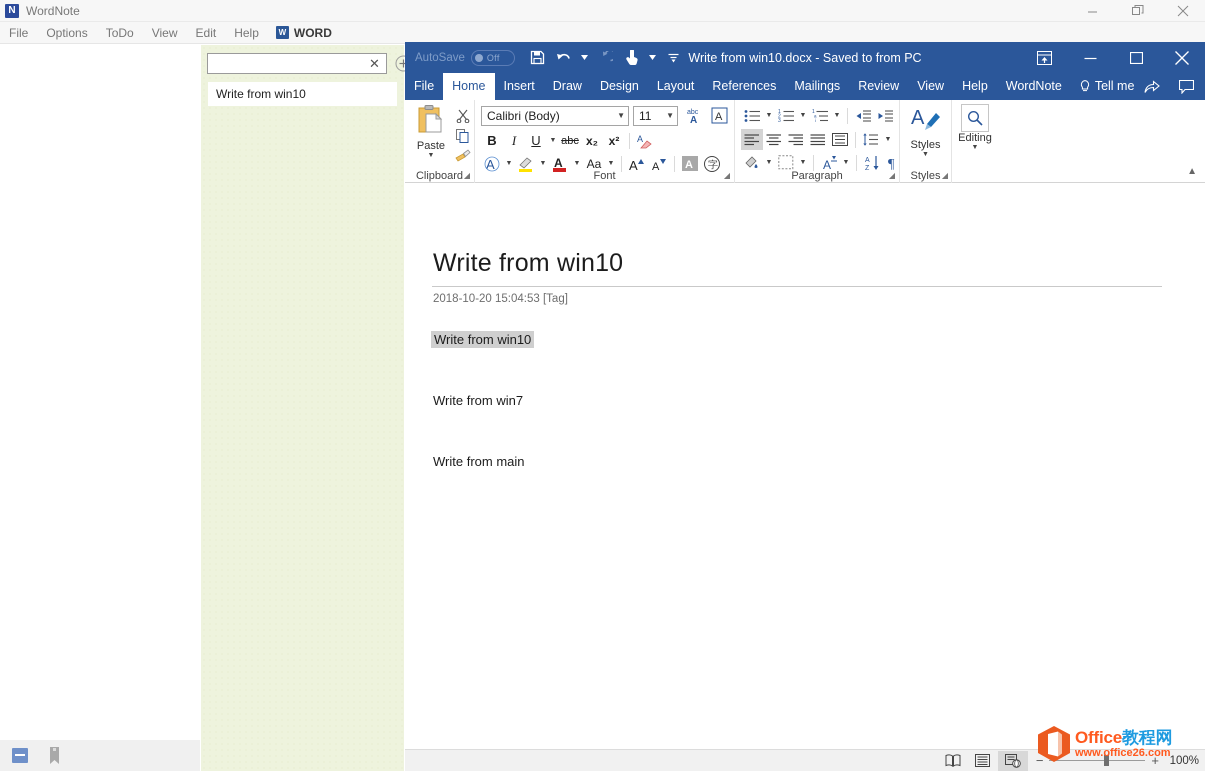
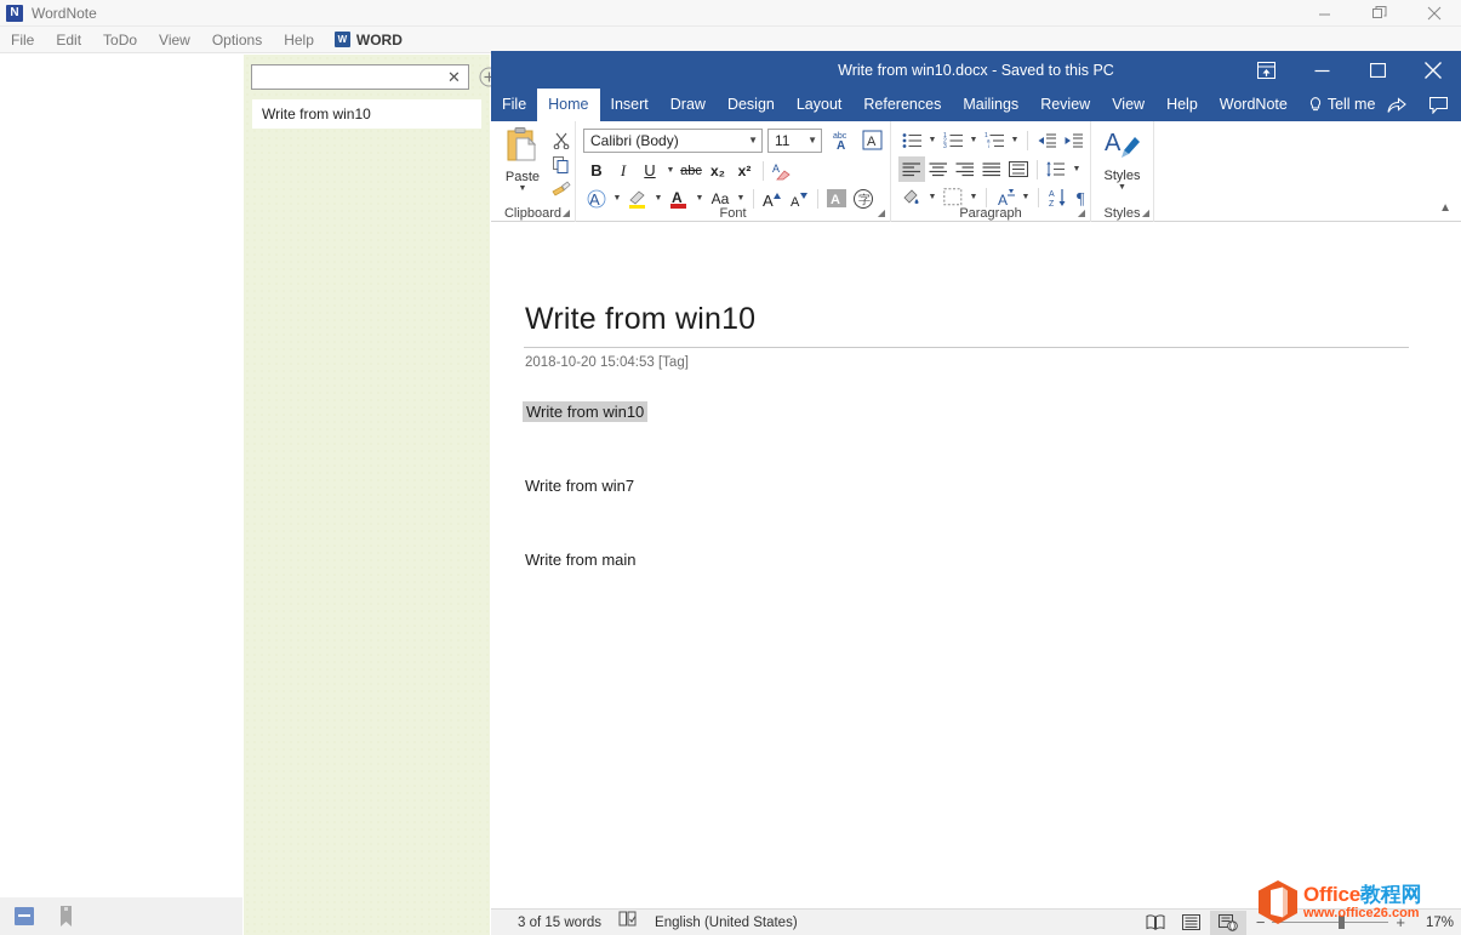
  N
  WordNote
  File
- Options
+ Edit
  ToDo
  View
- Edit
+ Options
  Help
  W
  WORD
  ✕
  Write from win10
- AutoSave
- Off
- Write from win10.docx - Saved to from PC
+ Write from win10.docx - Saved to this PC
  File
  Home
  Insert
  Draw
  Design
  Layout
  References
  Mailings
  Review
  View
  Help
  WordNote
  Tell me
  Paste
  Clipboard
  ◢
  Calibri (Body)
  ▼
  11
  ▼
  A
  A
  B
  I
  U
  abc
  x₂
  x²
  A
  A
  A
  Aa
  A
  A
  A
  字
  Font
  ◢
  A
  ¶
  Paragraph
  ◢
  A
  Styles
  Styles
  ◢
- Editing
  ▲
  Write from win10
  2018-10-20 15:04:53 [Tag]
  Write from win10
  Write from win7
  Write from main
+ 3 of 15 words
+ English (United States)
  −
  +
- 100%
+ 17%
  Office教程网
  www.office26.com
